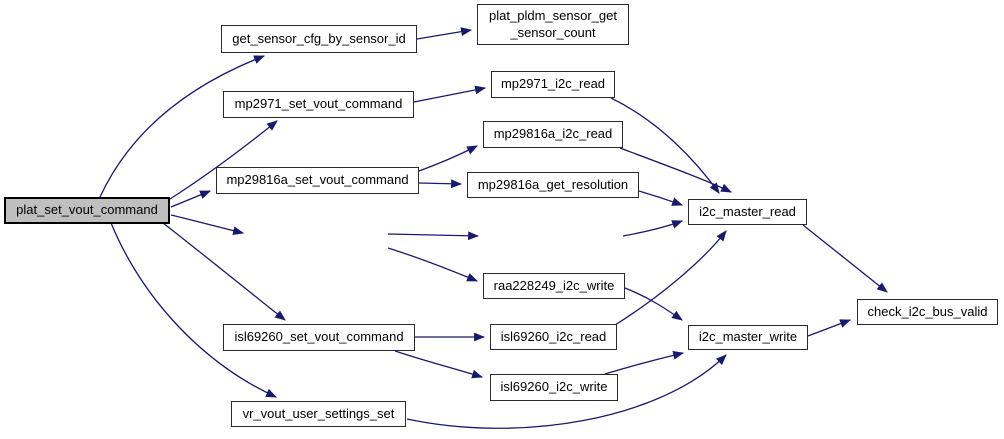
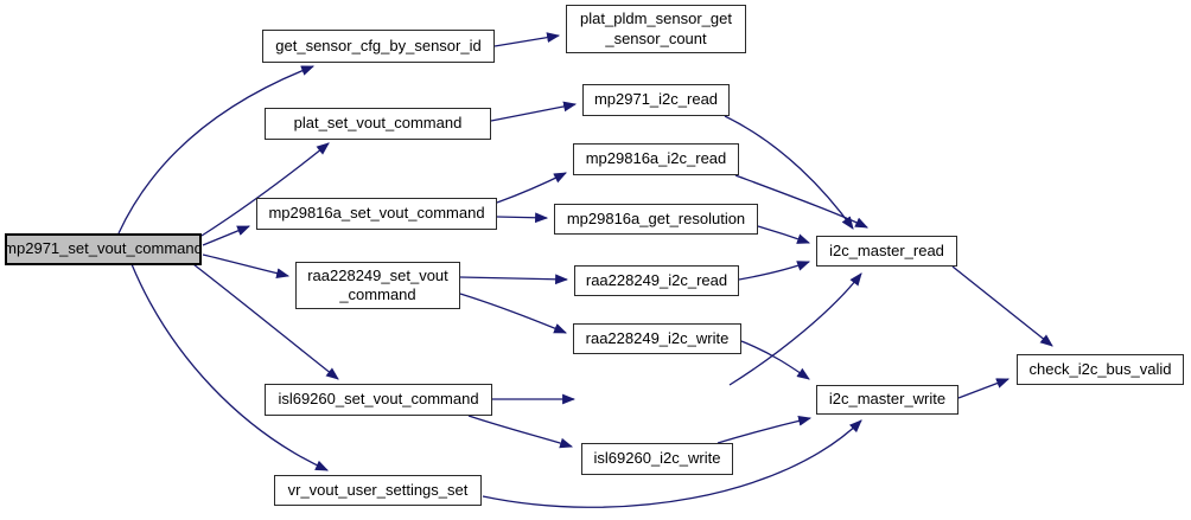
- plat_set_vout_command
+ mp2971_set_vout_command
  get_sensor_cfg_by_sensor_id
  plat_pldm_sensor_get
  _sensor_count
- mp2971_set_vout_command
+ plat_set_vout_command
  mp2971_i2c_read
  mp29816a_set_vout_command
  mp29816a_i2c_read
  mp29816a_get_resolution
+ raa228249_set_vout
+ _command
+ raa228249_i2c_read
  raa228249_i2c_write
  isl69260_set_vout_command
- isl69260_i2c_read
  isl69260_i2c_write
  vr_vout_user_settings_set
  i2c_master_read
  i2c_master_write
  check_i2c_bus_valid
